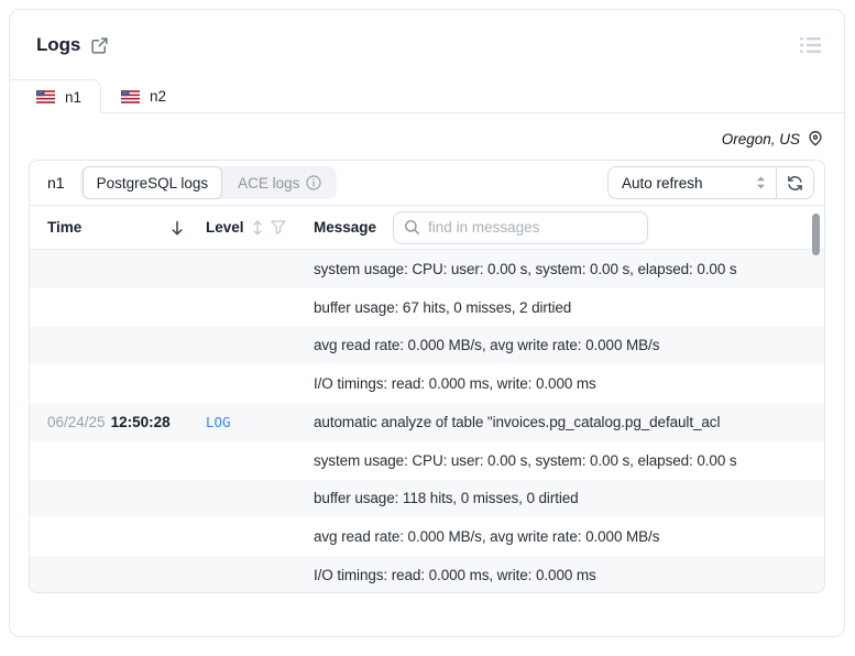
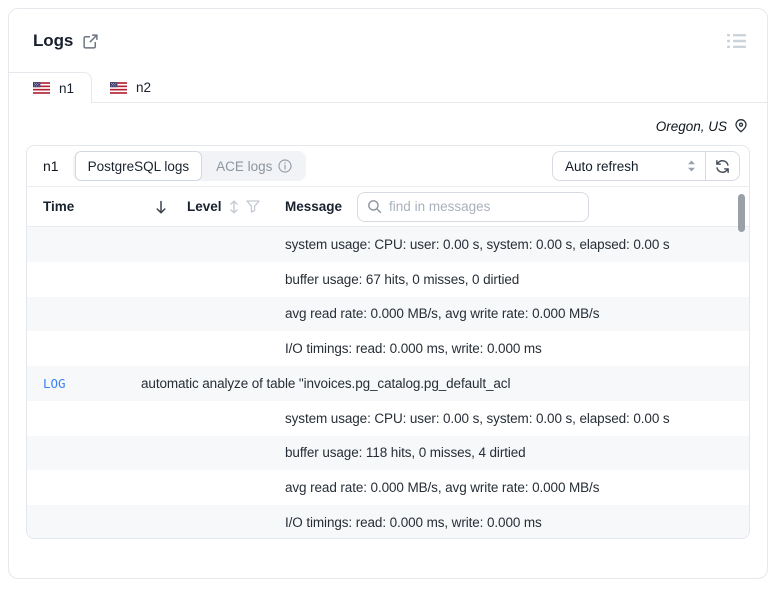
  Logs
  n1
  n2
  Oregon, US
  n1
  PostgreSQL logs
  ACE logs
  Auto refresh
  Time
  Level
  Message
  find in messages
  system usage: CPU: user: 0.00 s, system: 0.00 s, elapsed: 0.00 s
- buffer usage: 67 hits, 0 misses, 2 dirtied
+ buffer usage: 67 hits, 0 misses, 0 dirtied
  avg read rate: 0.000 MB/s, avg write rate: 0.000 MB/s
  I/O timings: read: 0.000 ms, write: 0.000 ms
- 06/24/25
- 12:50:28
  LOG
  automatic analyze of table "invoices.pg_catalog.pg_default_acl
  system usage: CPU: user: 0.00 s, system: 0.00 s, elapsed: 0.00 s
- buffer usage: 118 hits, 0 misses, 0 dirtied
+ buffer usage: 118 hits, 0 misses, 4 dirtied
  avg read rate: 0.000 MB/s, avg write rate: 0.000 MB/s
  I/O timings: read: 0.000 ms, write: 0.000 ms
